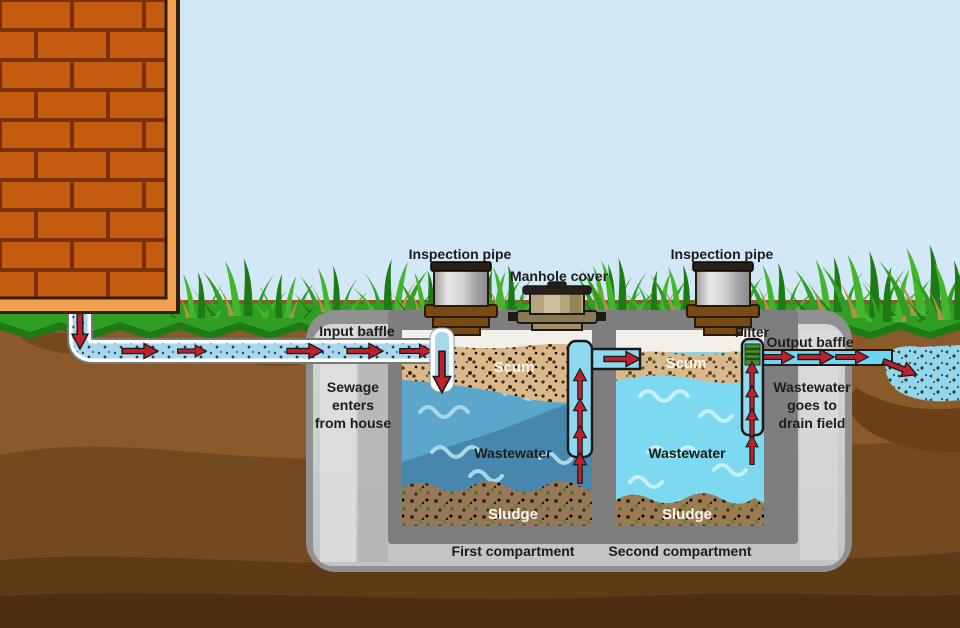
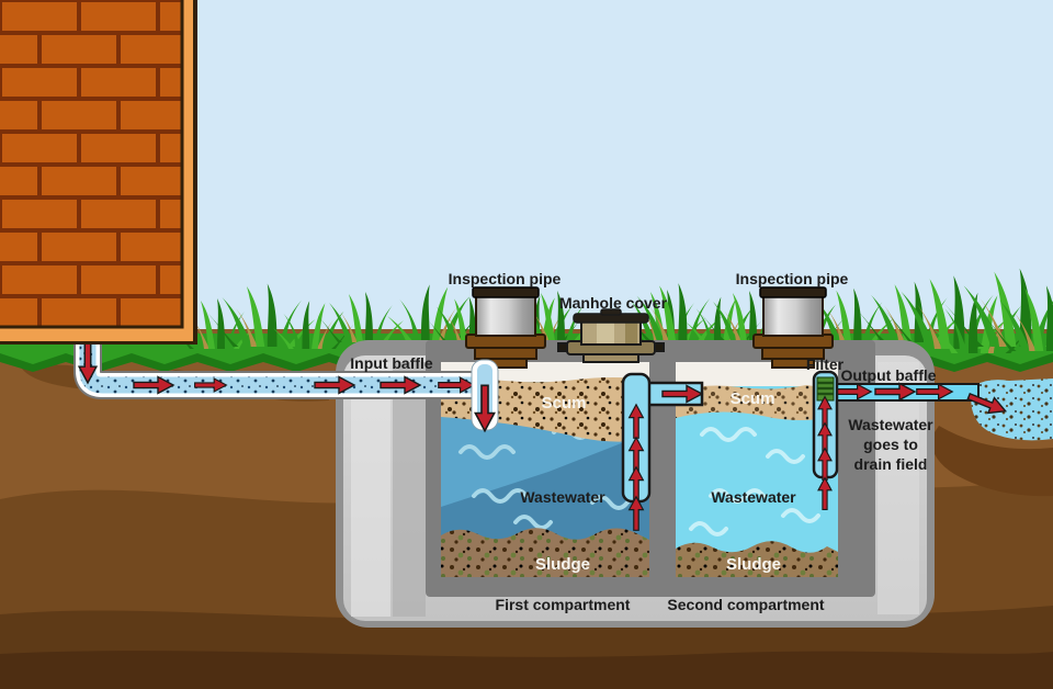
  Inspection pipe
  Manhole cover
  Inspection pipe
  Input baffle
  Filter
  Output baffle
- Sewage
- enters
- from house
  Wastewater
  goes to
  drain field
  Scum
  Scum
  Wastewater
  Wastewater
  Sludge
  Sludge
  First compartment
  Second compartment
